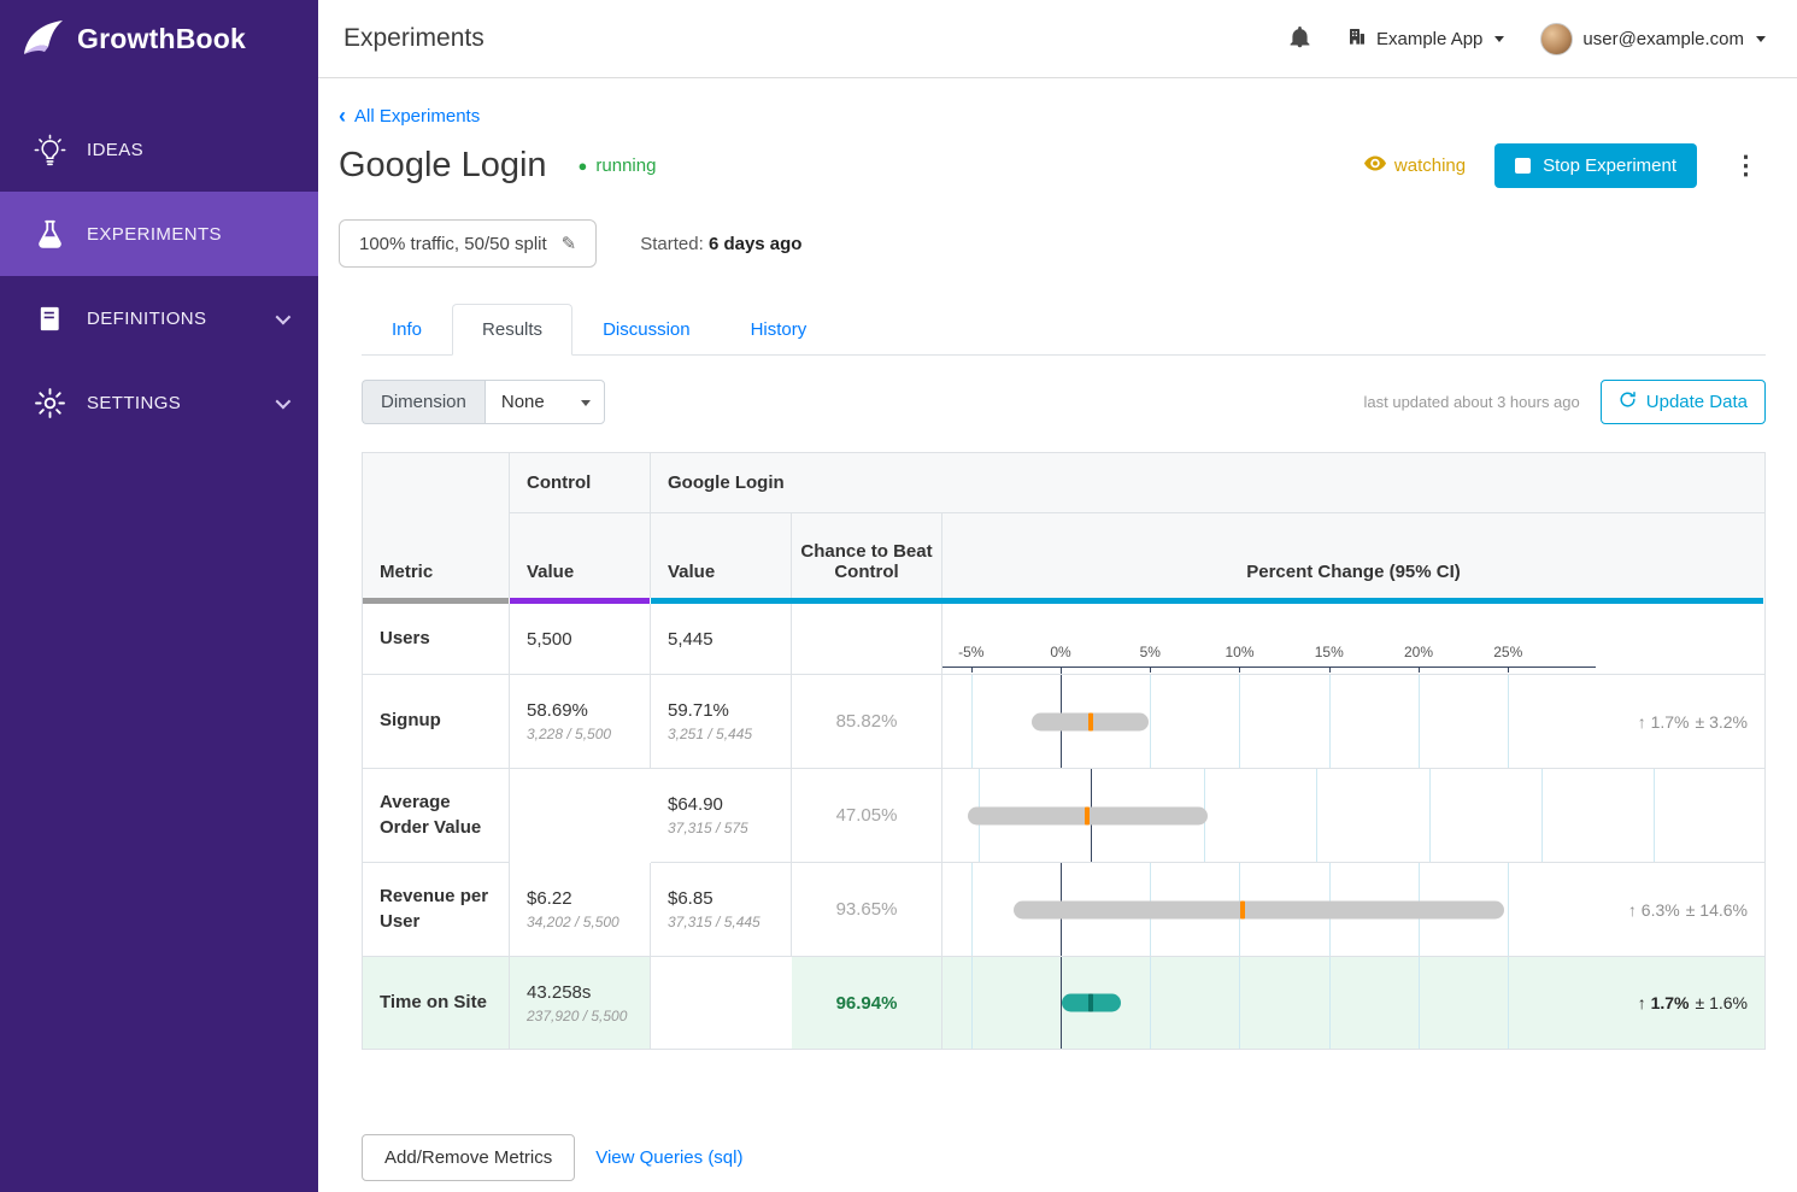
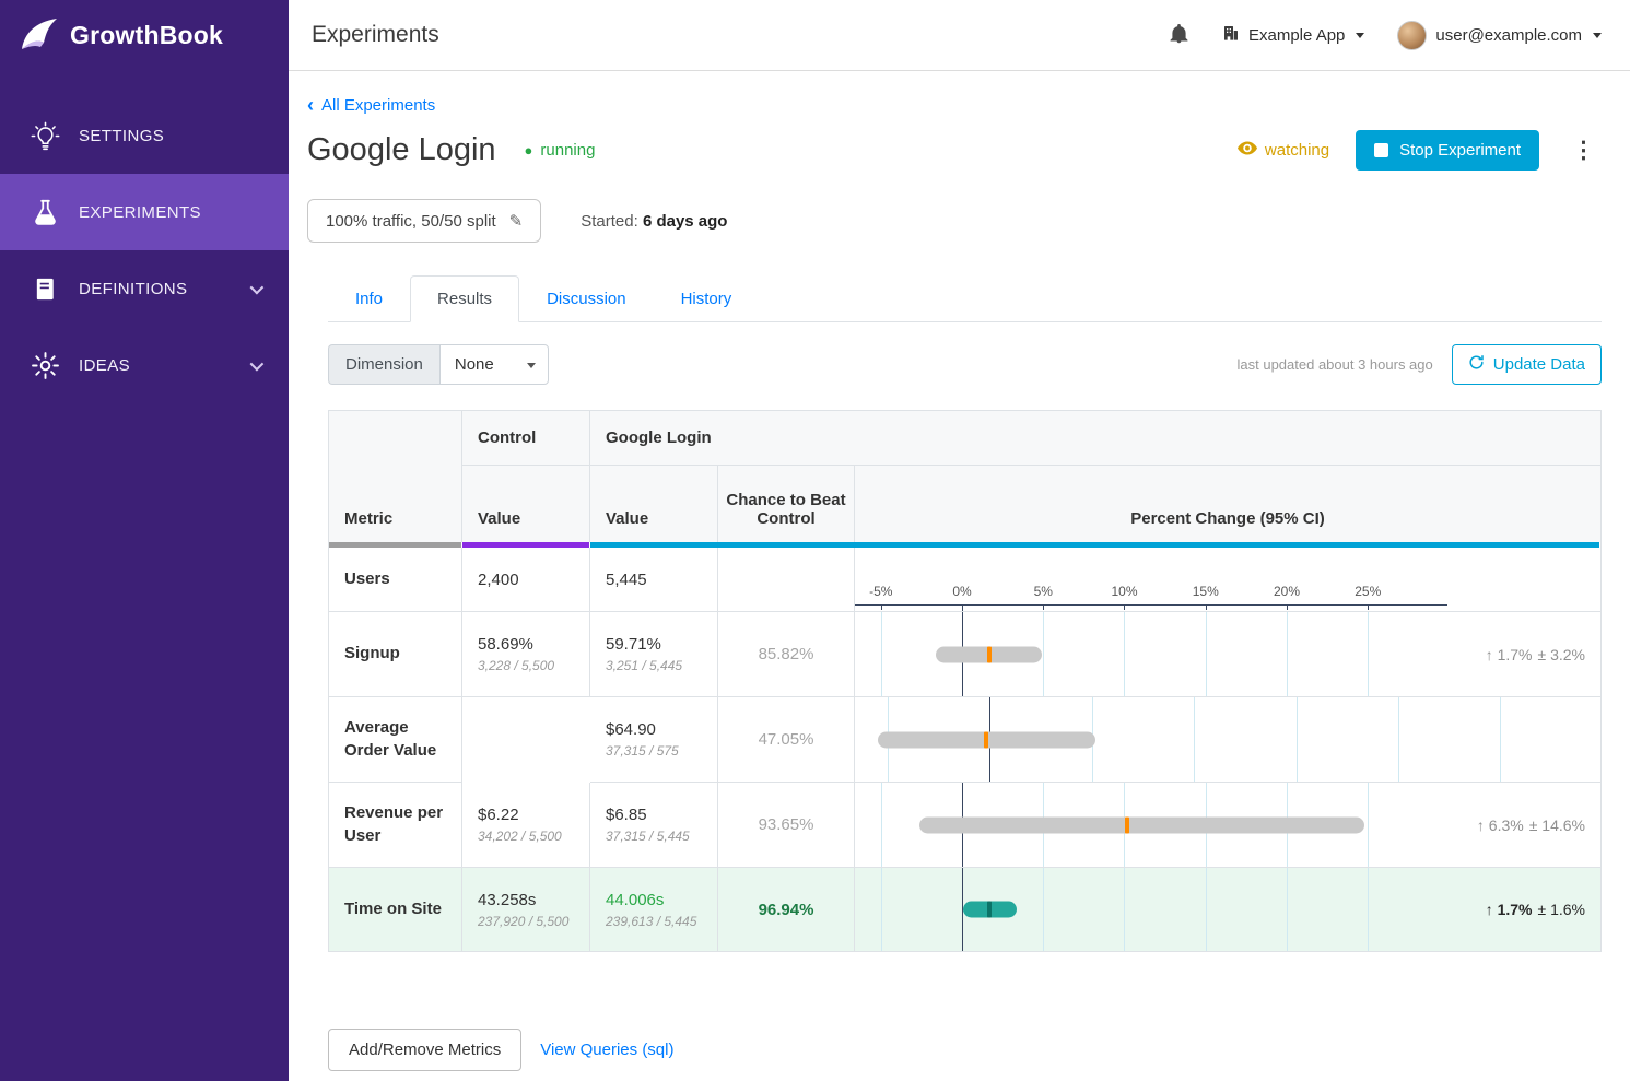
  GrowthBook
- IDEAS
+ SETTINGS
  EXPERIMENTS
  DEFINITIONS
- SETTINGS
+ IDEAS
  Experiments
  Example App
  user@example.com
  ‹
  All Experiments
  Google Login
  ●
  running
  watching
  Stop Experiment
  ⋮
  100% traffic, 50/50 split
  ✎
  Started: 6 days ago
  Info
  Results
  Discussion
  History
  Dimension
  None
  last updated about 3 hours ago
  Update Data
  Metric
  Control
  Google Login
  Value
  Value
  Chance to Beat Control
  Percent Change (95% CI)
  Users
- 5,500
+ 2,400
  5,445
  -5%
  0%
  5%
  10%
  15%
  20%
  25%
  Signup
  58.69%
  3,228 / 5,500
  59.71%
  3,251 / 5,445
  85.82%
  ↑ 1.7%
  ± 3.2%
  Average Order Value
  $64.90
  37,315 / 575
  47.05%
  Revenue per User
  $6.22
  34,202 / 5,500
  $6.85
  37,315 / 5,445
  93.65%
  ↑ 6.3%
  ± 14.6%
  Time on Site
  43.258s
  237,920 / 5,500
+ 44.006s
+ 239,613 / 5,445
  96.94%
  ↑ 1.7%
  ± 1.6%
  Add/Remove Metrics
  View Queries (sql)
